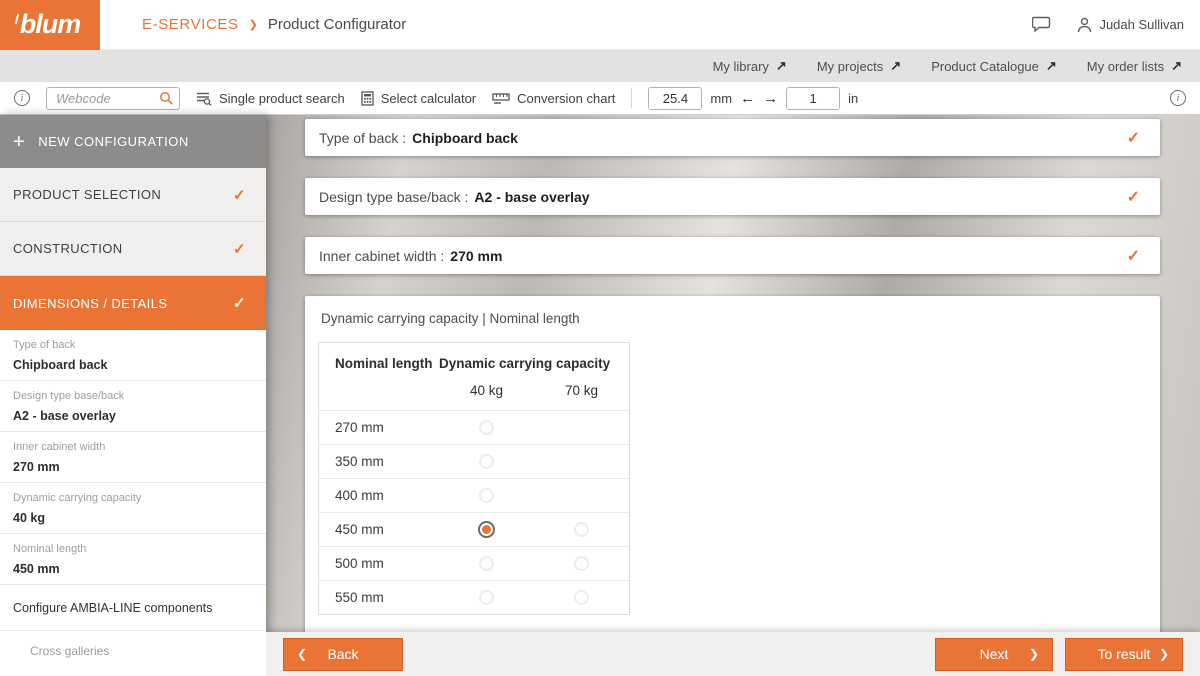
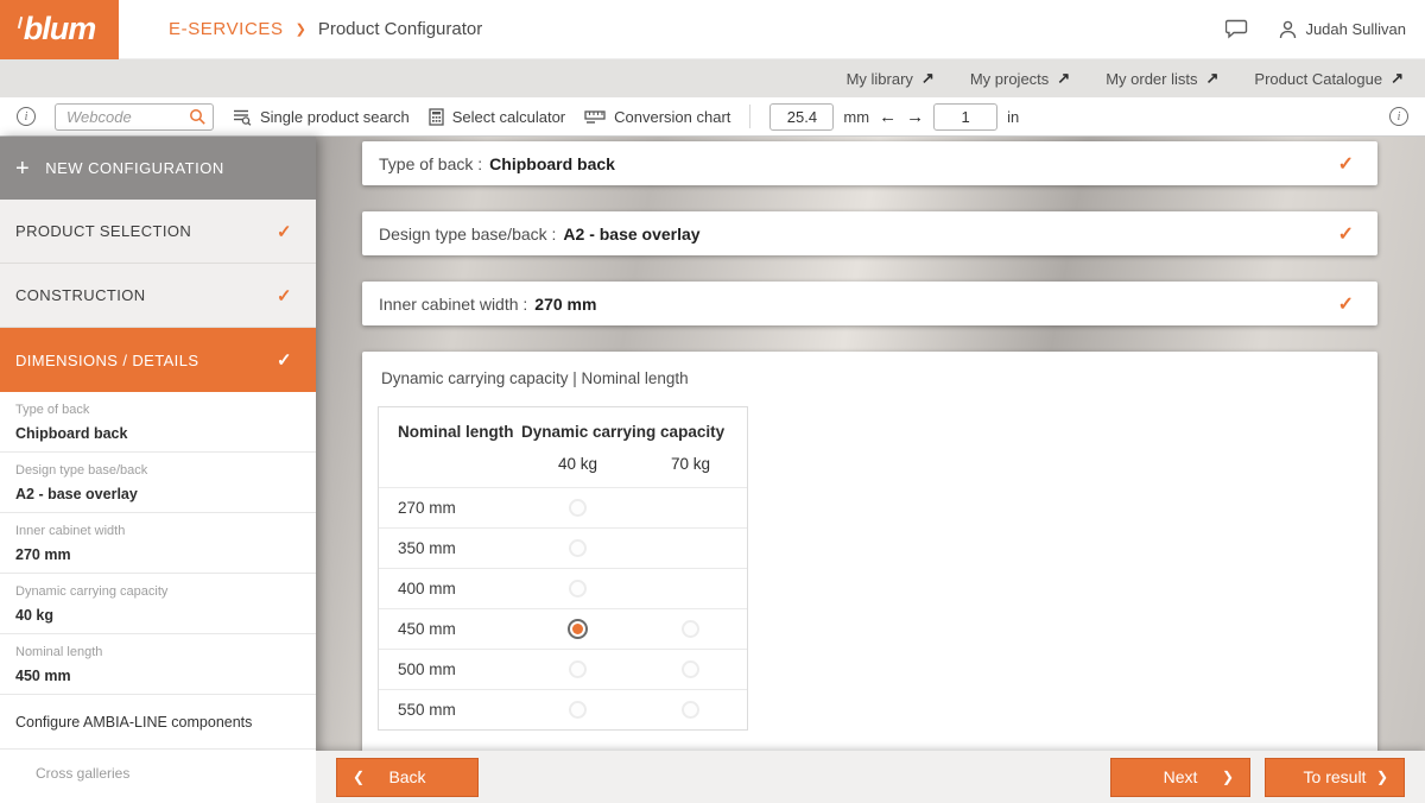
  blum
  E-SERVICES
  ❯
  Product Configurator
  Judah Sullivan
  My library
  ↗
  My projects
  ↗
- Product Catalogue
+ My order lists
  ↗
- My order lists
+ Product Catalogue
  ↗
  i
  Webcode
  Single product search
  Select calculator
  Conversion chart
  25.4
  mm
  ←
  →
  1
  in
  i
  +
  NEW CONFIGURATION
  PRODUCT SELECTION
  ✓
  CONSTRUCTION
  ✓
  DIMENSIONS / DETAILS
  ✓
  Type of back
  Chipboard back
  Design type base/back
  A2 - base overlay
  Inner cabinet width
  270 mm
  Dynamic carrying capacity
  40 kg
  Nominal length
  450 mm
  Configure AMBIA-LINE components
  Cross galleries
  Type of back :
  Chipboard back
  ✓
  Design type base/back :
  A2 - base overlay
  ✓
  Inner cabinet width :
  270 mm
  ✓
  Dynamic carrying capacity | Nominal length
  Nominal length
  Dynamic carrying capacity
  40 kg
  70 kg
  270 mm
  350 mm
  400 mm
  450 mm
  500 mm
  550 mm
  ❮
  Back
  Next
  ❯
  To result
  ❯
